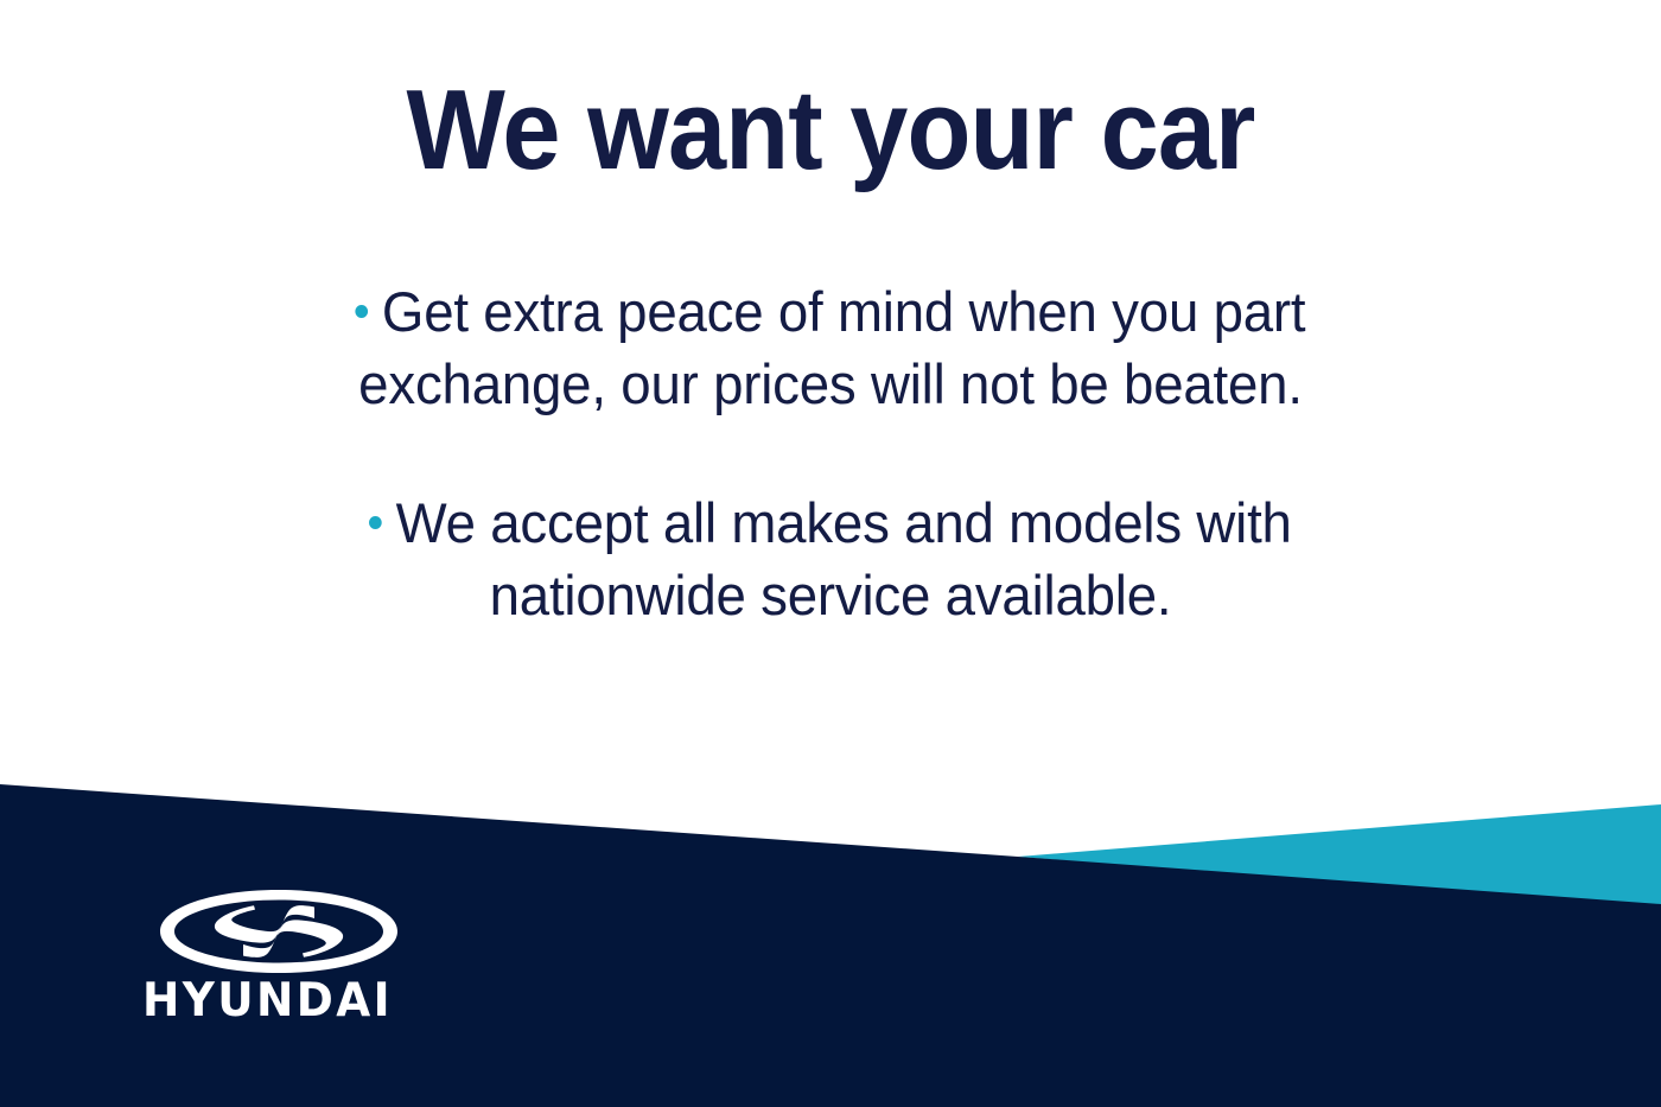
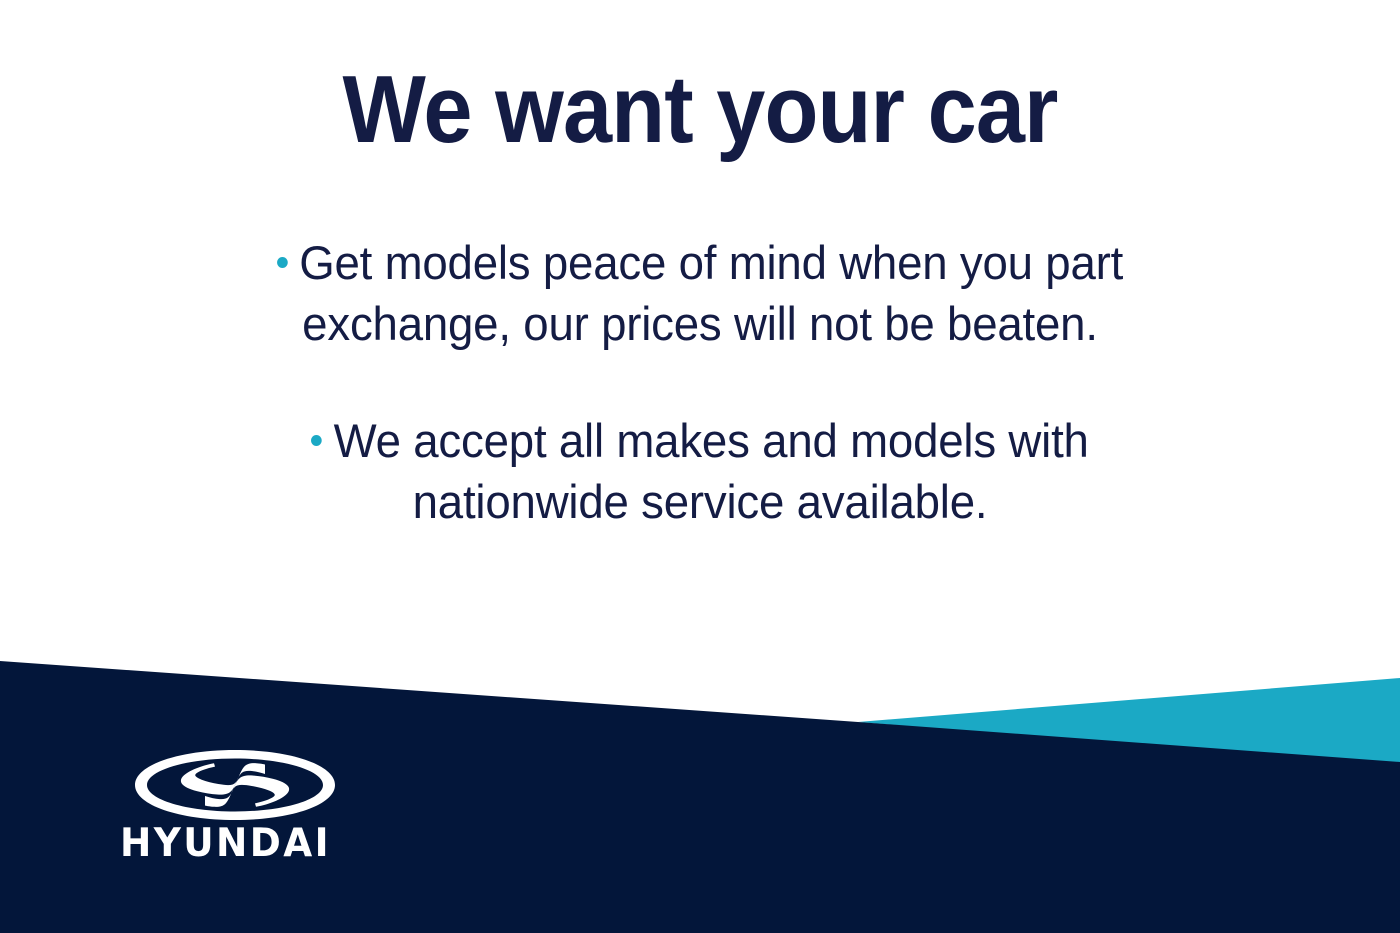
  We want your car
- Get extra peace of mind when you part exchange, our prices will not be beaten.
+ Get models peace of mind when you part exchange, our prices will not be beaten.
  We accept all makes and models with nationwide service available.
  HYUNDAI
